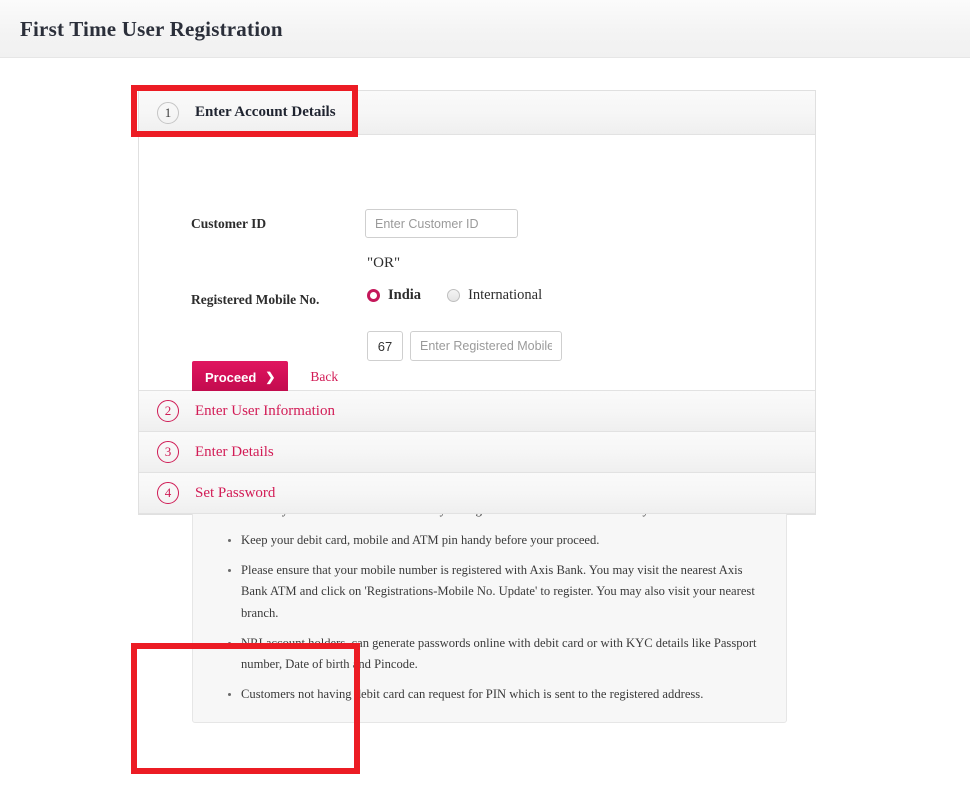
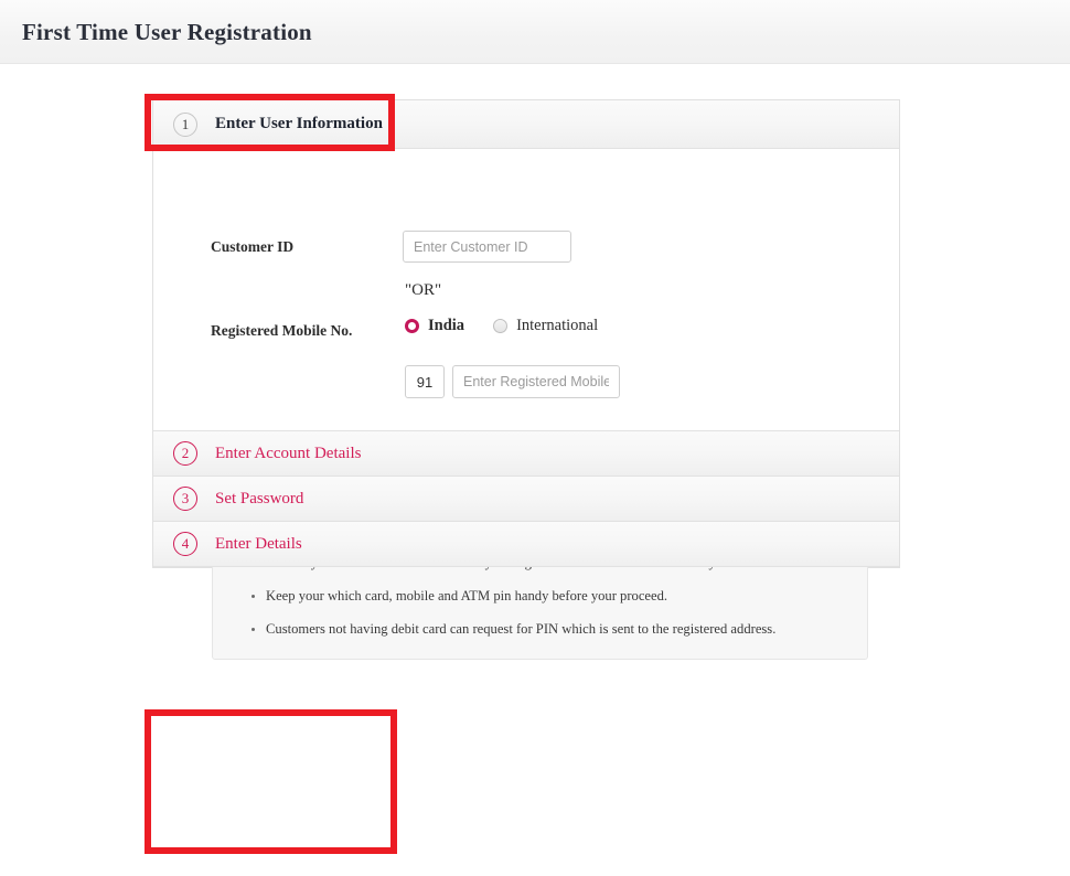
  First Time User Registration
  1
- Enter Account Details
+ Enter User Information
  Customer ID
  Enter Customer ID
  "OR"
  Registered Mobile No.
  India
  International
- 67
+ 91
  Enter Registered Mobile
- Proceed
- ❯
- Back
- Keep your debit card, mobile and ATM pin handy before your proceed.
+ Keep your which card, mobile and ATM pin handy before your proceed.
- Please ensure that your mobile number is registered with Axis Bank. You may visit the nearest Axis Bank ATM and click on 'Registrations-Mobile No. Update' to register. You may also visit your nearest branch.
- NRI account holders, can generate passwords online with debit card or with KYC details like Passport number, Date of birth and Pincode.
  Customers not having debit card can request for PIN which is sent to the registered address.
  2
- Enter User Information
+ Enter Account Details
  3
- Enter Details
+ Set Password
  4
- Set Password
+ Enter Details
